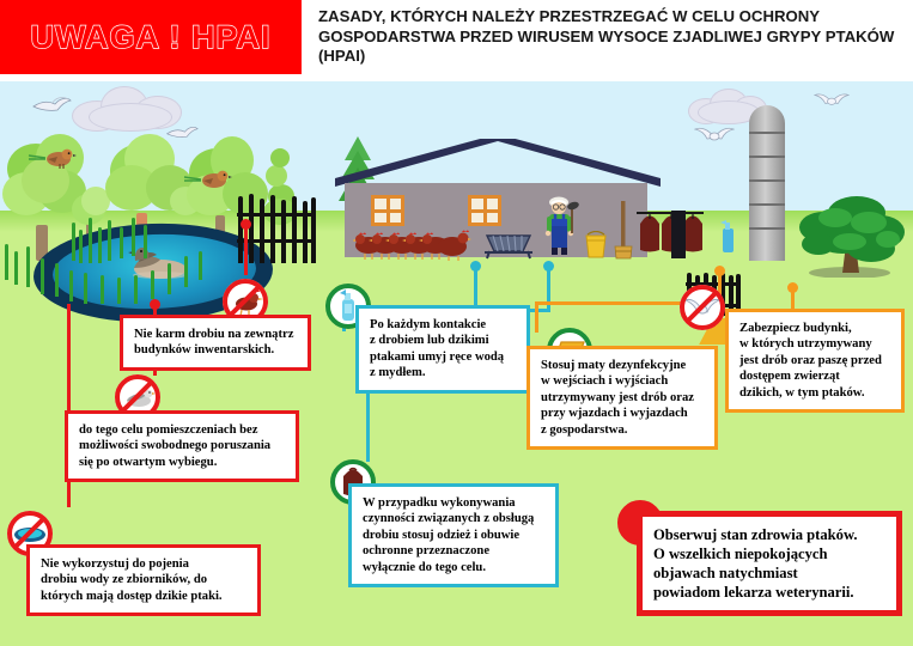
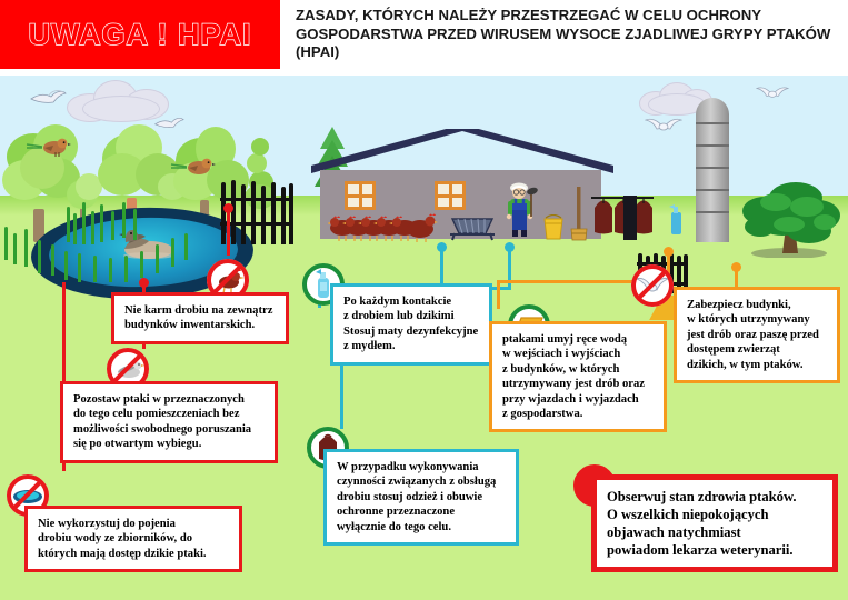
  UWAGA ! HPAI
  ZASADY, KTÓRYCH NALEŻY PRZESTRZEGAĆ W CELU OCHRONY GOSPODARSTWA PRZED WIRUSEM WYSOCE ZJADLIWEJ GRYPY PTAKÓW (HPAI)
  Nie karm drobiu na zewnątrz
  budynków inwentarskich.
+ Pozostaw ptaki w przeznaczonych
  do tego celu pomieszczeniach bez
  możliwości swobodnego poruszania
  się po otwartym wybiegu.
  Nie wykorzystuj do pojenia
  drobiu wody ze zbiorników, do
  których mają dostęp dzikie ptaki.
  Po każdym kontakcie
  z drobiem lub dzikimi
- ptakami umyj ręce wodą
+ Stosuj maty dezynfekcyjne
  z mydłem.
  W przypadku wykonywania
  czynności związanych z obsługą
  drobiu stosuj odzież i obuwie
  ochronne przeznaczone
  wyłącznie do tego celu.
- Stosuj maty dezynfekcyjne
+ ptakami umyj ręce wodą
  w wejściach i wyjściach
+ z budynków, w których
  utrzymywany jest drób oraz
  przy wjazdach i wyjazdach
  z gospodarstwa.
  Zabezpiecz budynki,
  w których utrzymywany
  jest drób oraz paszę przed
  dostępem zwierząt
  dzikich, w tym ptaków.
  Obserwuj stan zdrowia ptaków.
  O wszelkich niepokojących
  objawach natychmiast
  powiadom lekarza weterynarii.
